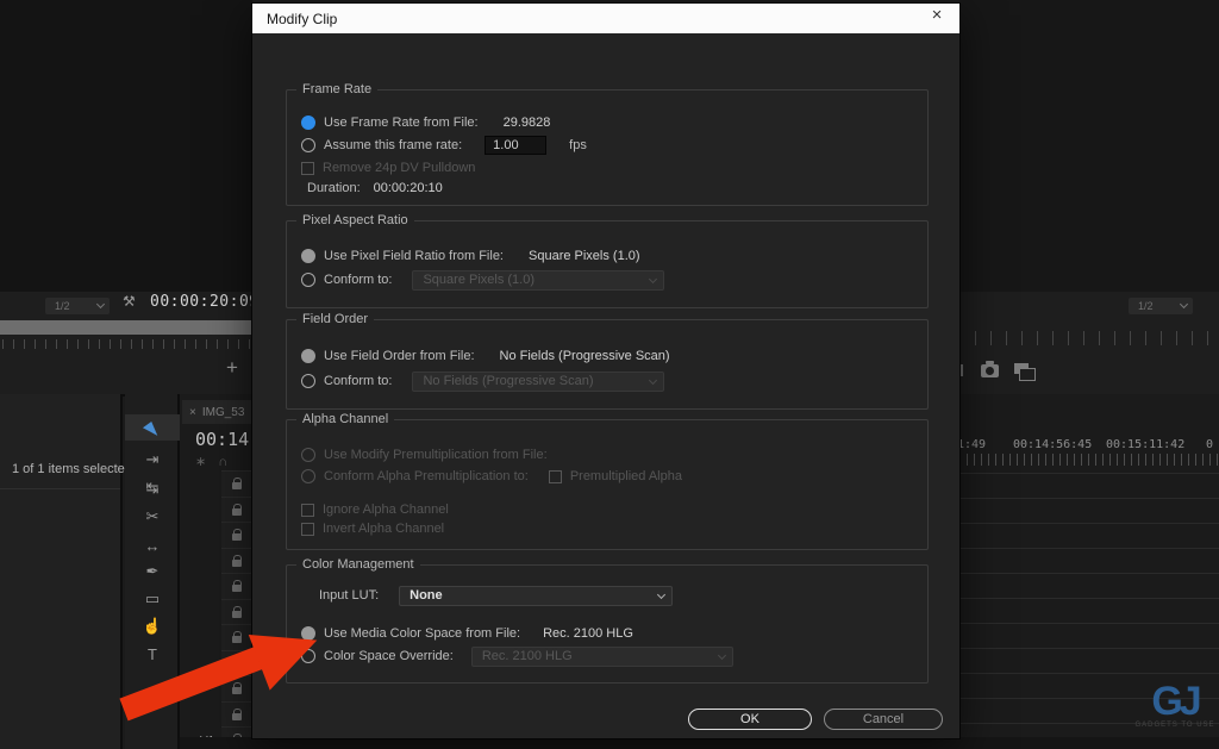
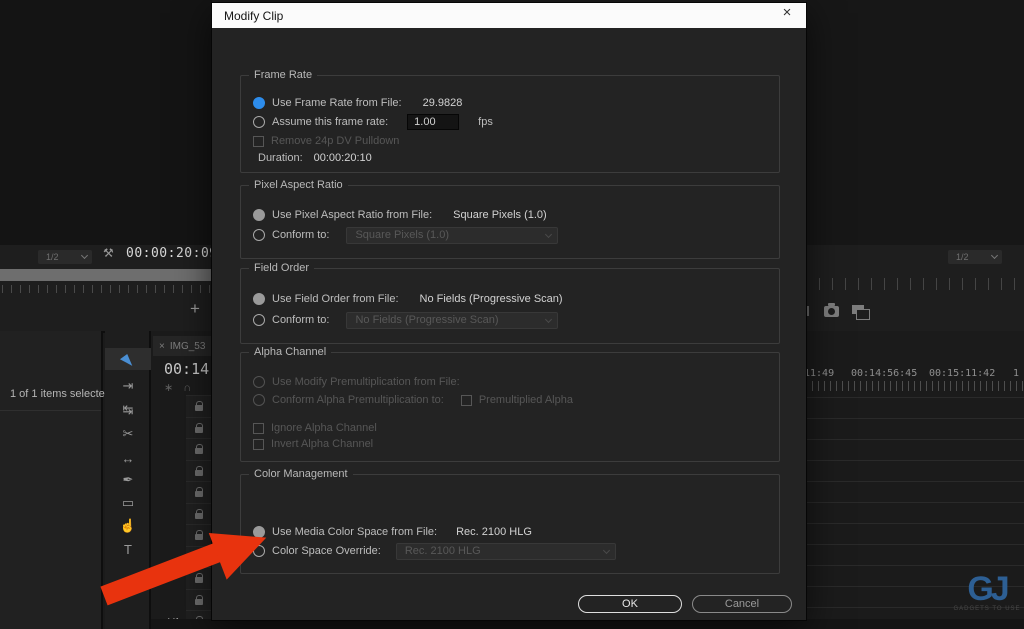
  1/2
  ⚒
  00:00:20:0
  +
  1/2
  1 of 1 items selecte
  ⇥
  ↹
  ✂
  ↔
  ✒
  ▭
  ☝
  T
  ×
  IMG_53
  00:14
  ∗∩
- 1:49
+ 11:49
  00:14:56:45
  00:15:11:42
- 0
+ 1
  GJ
  Modify Clip
  ×
  Frame Rate
  Use Frame Rate from File:
  29.9828
  Assume this frame rate:
  1.00
  fps
  Remove 24p DV Pulldown
  Duration:
  00:00:20:10
  Pixel Aspect Ratio
- Use Pixel Field Ratio from File:
+ Use Pixel Aspect Ratio from File:
  Square Pixels (1.0)
  Conform to:
  Square Pixels (1.0)
  Field Order
  Use Field Order from File:
  No Fields (Progressive Scan)
  Conform to:
  No Fields (Progressive Scan)
  Alpha Channel
  Use Modify Premultiplication from File:
  Conform Alpha Premultiplication to:
  Premultiplied Alpha
  Ignore Alpha Channel
  Invert Alpha Channel
  Color Management
- Input LUT:
- None
  Use Media Color Space from File:
  Rec. 2100 HLG
  Color Space Override:
  Rec. 2100 HLG
  OK
  Cancel
